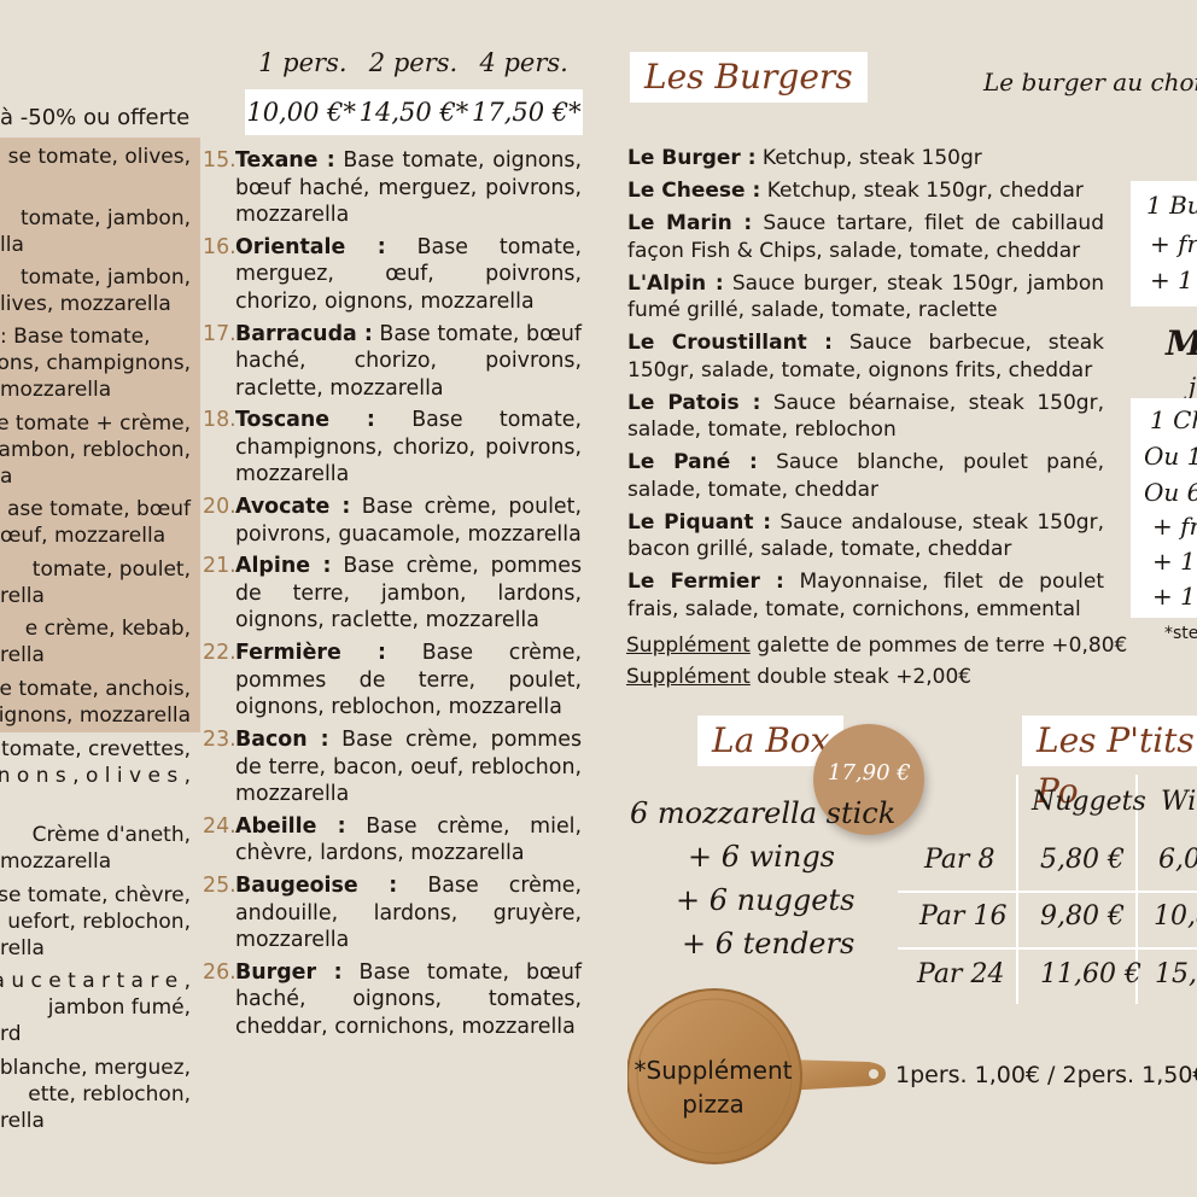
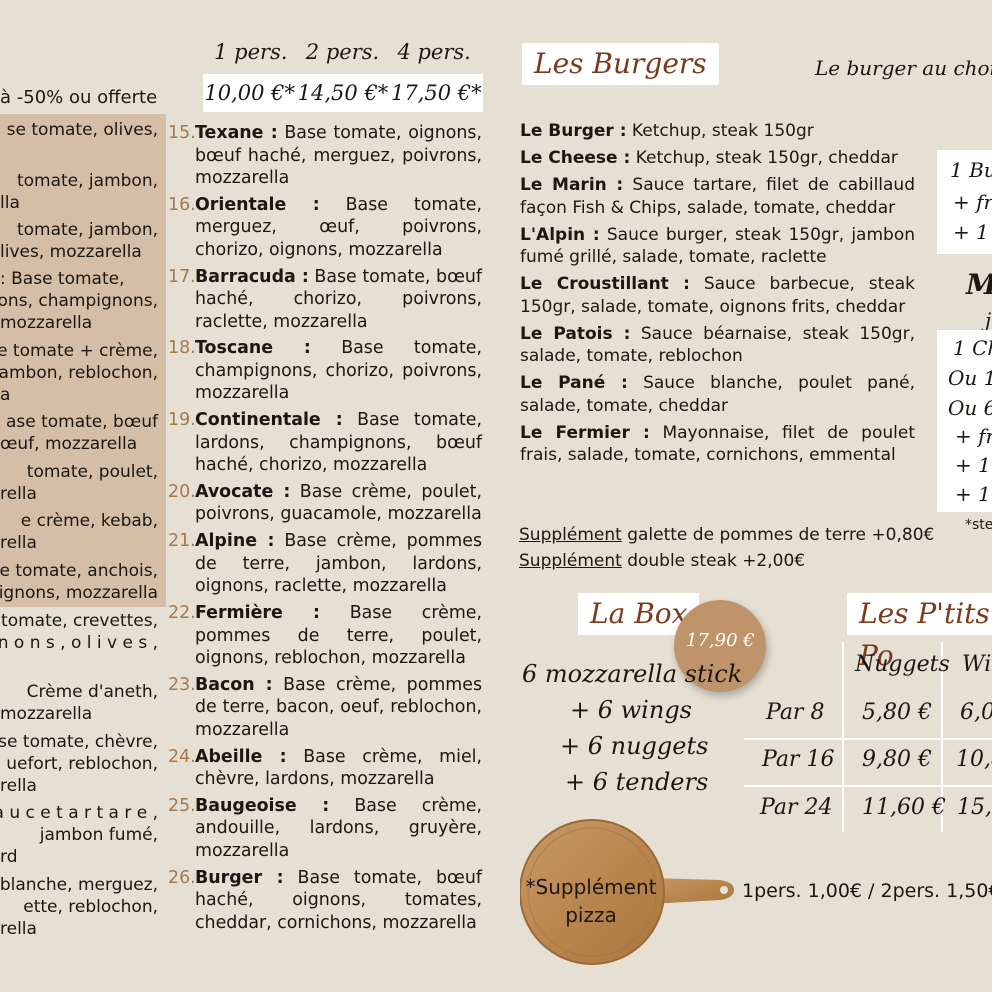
  à -50% ou offerte
  se tomate, olives,
  tomate, jambon,
  lla
  tomate, jambon,
  lives, mozzarella
  : Base tomate,
  ons, champignons,
  mozzarella
  e tomate + crème,
  ambon, reblochon,
  a
  ase tomate, bœuf
  œuf, mozzarella
  tomate, poulet,
  rella
  e crème, kebab,
  rella
  e tomate, anchois,
  ignons, mozzarella
  tomate, crevettes,
  n o n s , o l i v e s ,
  Crème d'aneth,
  mozzarella
  se tomate, chèvre,
  uefort, reblochon,
  rella
  u c e t a r t a r e ,
  jambon fumé,
  rd
  blanche, merguez,
  ette, reblochon,
  rella
  1 pers.
  2 pers.
  4 pers.
  10,00 €*
  14,50 €*
  17,50 €*
  15.
  Texane : Base tomate, oignons, bœuf haché, merguez, poivrons, mozzarella
  16.
  Orientale : Base tomate, merguez, œuf, poivrons, chorizo, oignons, mozzarella
  17.
  Barracuda : Base tomate, bœuf haché, chorizo, poivrons, raclette, mozzarella
  18.
  Toscane : Base tomate, champignons, chorizo, poivrons, mozzarella
+ 19.
+ Continentale : Base tomate, lardons, champignons, bœuf haché, chorizo, mozzarella
  20.
  Avocate : Base crème, poulet, poivrons, guacamole, mozzarella
  21.
  Alpine : Base crème, pommes de terre, jambon, lardons, oignons, raclette, mozzarella
  22.
  Fermière : Base crème, pommes de terre, poulet, oignons, reblochon, mozzarella
  23.
  Bacon : Base crème, pommes de terre, bacon, oeuf, reblochon, mozzarella
  24.
  Abeille : Base crème, miel, chèvre, lardons, mozzarella
  25.
  Baugeoise : Base crème, andouille, lardons, gruyère, mozzarella
  26.
  Burger : Base tomate, bœuf haché, oignons, tomates, cheddar, cornichons, mozzarella
  Les Burgers
  Le burger au cho
  Le Burger : Ketchup, steak 150gr
  Le Cheese : Ketchup, steak 150gr, cheddar
  Le Marin : Sauce tartare, filet de cabillaud façon Fish & Chips, salade, tomate, cheddar
  L'Alpin : Sauce burger, steak 150gr, jambon fumé grillé, salade, tomate, raclette
  Le Croustillant : Sauce barbecue, steak 150gr, salade, tomate, oignons frits, cheddar
  Le Patois : Sauce béarnaise, steak 150gr, salade, tomate, reblochon
  Le Pané : Sauce blanche, poulet pané, salade, tomate, cheddar
- Le Piquant : Sauce andalouse, steak 150gr, bacon grillé, salade, tomate, cheddar
  Le Fermier : Mayonnaise, filet de poulet frais, salade, tomate, cornichons, emmental
  Supplément galette de pommes de terre +0,80€
  Supplément double steak +2,00€
  1 Bu
  + fr
  M
  j
  Ou 1
  Ou 6
  + fr
  *ste
  La Box
  17,90 €
  6 mozzarella stick
  + 6 wings
  + 6 nuggets
  + 6 tenders
  Les P'tits Po
  Nuggets
  Wi
  Par 8
  5,80 €
  6,0
  Par 16
  9,80 €
  10,
  Par 24
  11,60 €
  15,
  *Supplément
  pizza
  1pers. 1,00€ / 2pers. 1,50
